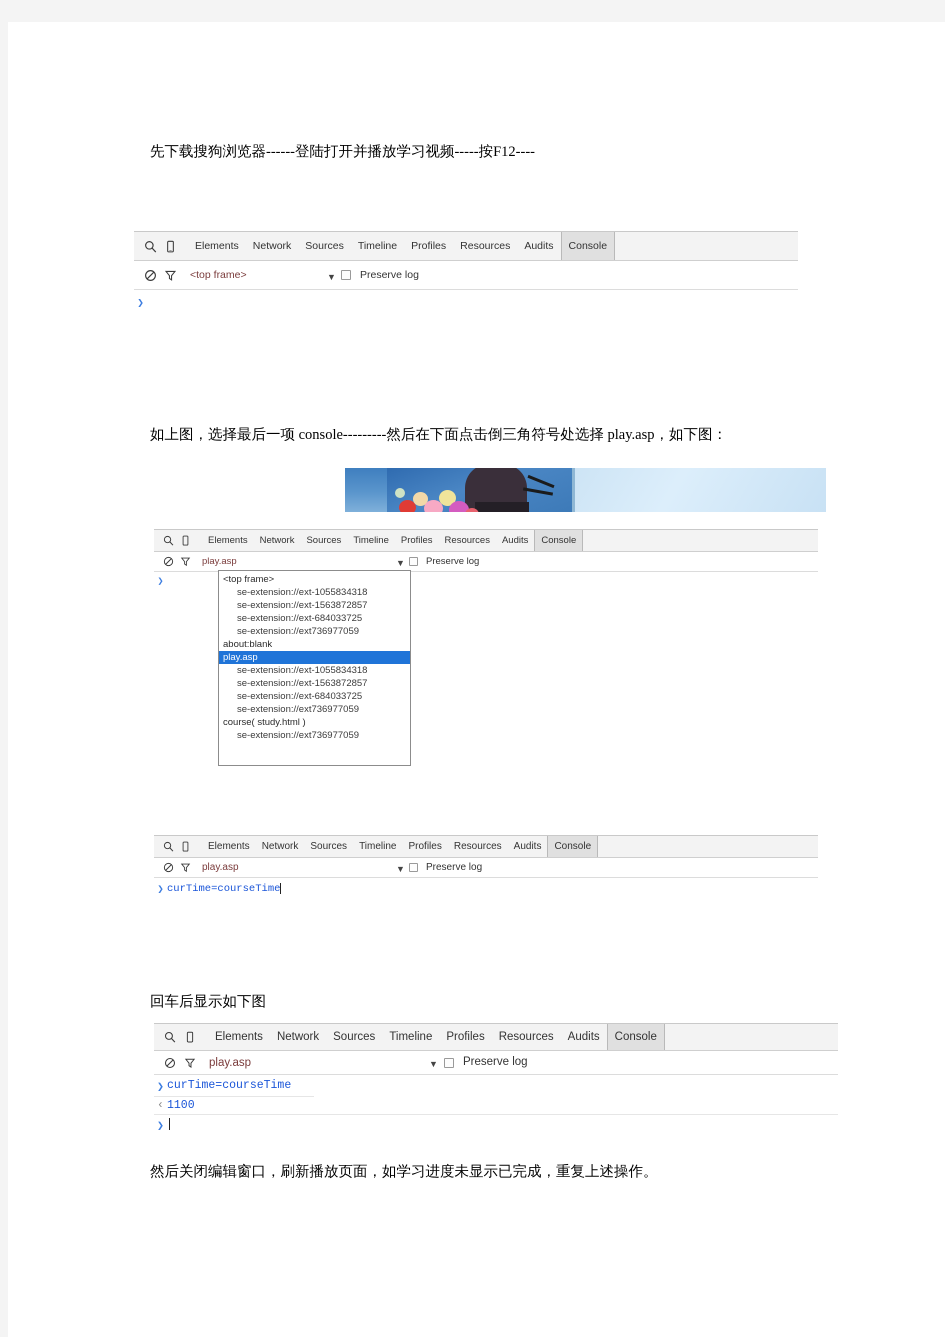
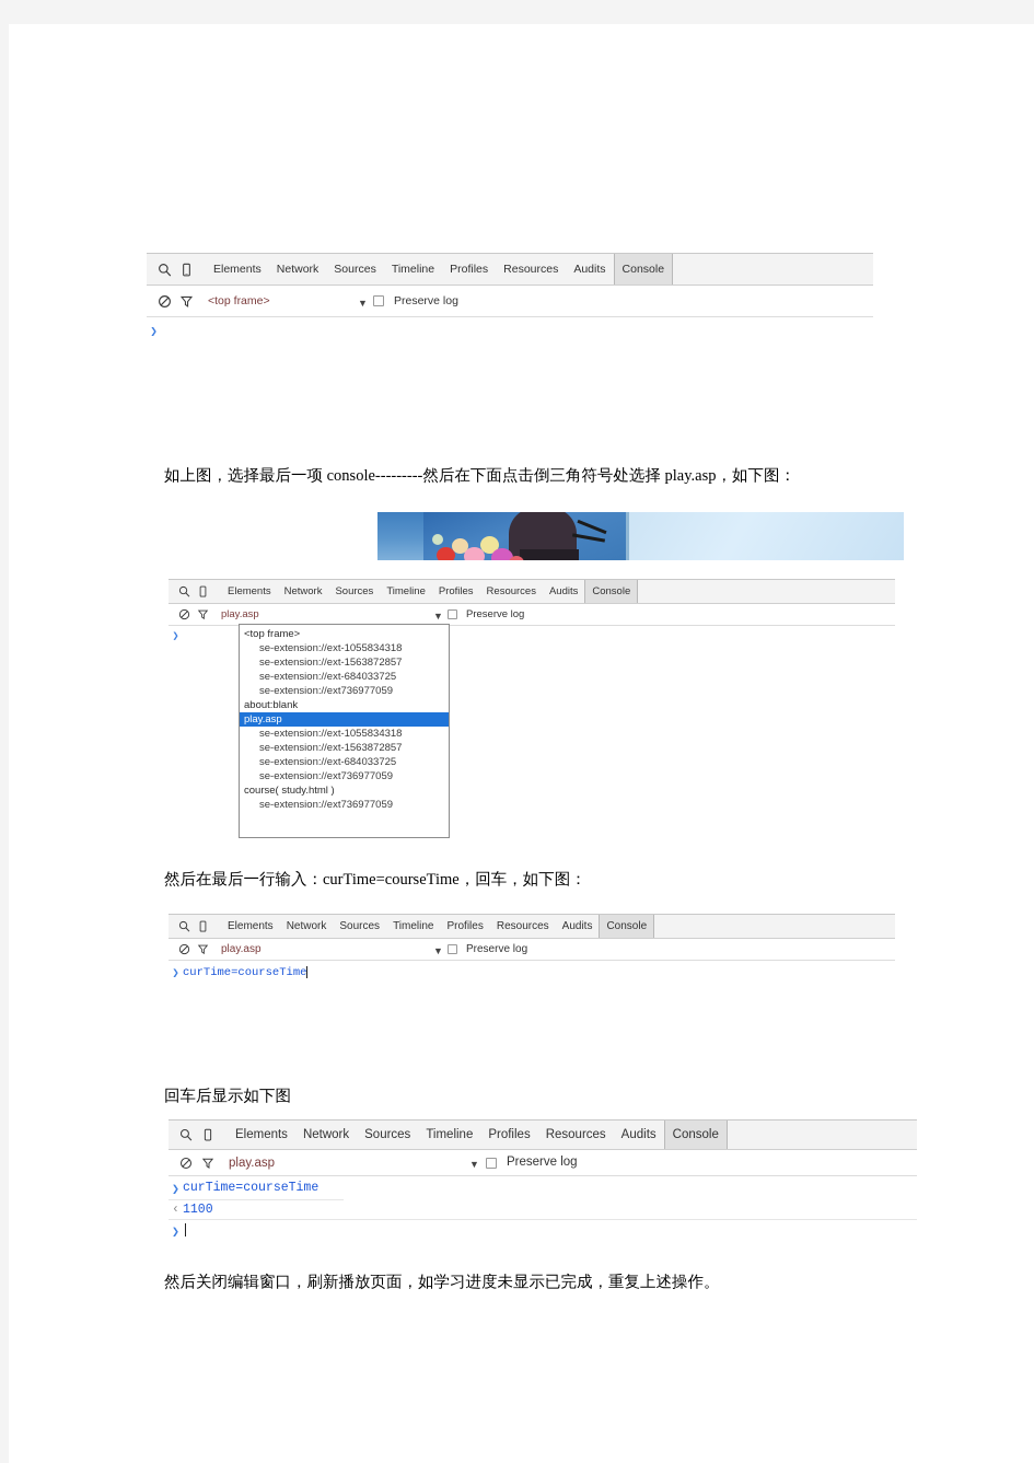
- 先下载搜狗浏览器------登陆打开并播放学习视频-----按F12----
  Elements
  Network
  Sources
  Timeline
  Profiles
  Resources
  Audits
  Console
  <top frame>
  ▼
  Preserve log
  ❯
  如上图，选择最后一项 console---------然后在下面点击倒三角符号处选择 play.asp，如下图：
  Elements
  Network
  Sources
  Timeline
  Profiles
  Resources
  Audits
  Console
  play.asp
  ▼
  Preserve log
  ❯
  <top frame>
  se-extension://ext-1055834318
  se-extension://ext-1563872857
  se-extension://ext-684033725
  se-extension://ext736977059
  about:blank
  play.asp
  se-extension://ext-1055834318
  se-extension://ext-1563872857
  se-extension://ext-684033725
  se-extension://ext736977059
  course( study.html )
  se-extension://ext736977059
+ 然后在最后一行输入：curTime=courseTime，回车，如下图：
  Elements
  Network
  Sources
  Timeline
  Profiles
  Resources
  Audits
  Console
  play.asp
  ▼
  Preserve log
  ❯
  curTime=courseTime
  回车后显示如下图
  Elements
  Network
  Sources
  Timeline
  Profiles
  Resources
  Audits
  Console
  play.asp
  ▼
  Preserve log
  ❯
  curTime=courseTime
  ‹
  1100
  ❯
  然后关闭编辑窗口，刷新播放页面，如学习进度未显示已完成，重复上述操作。
